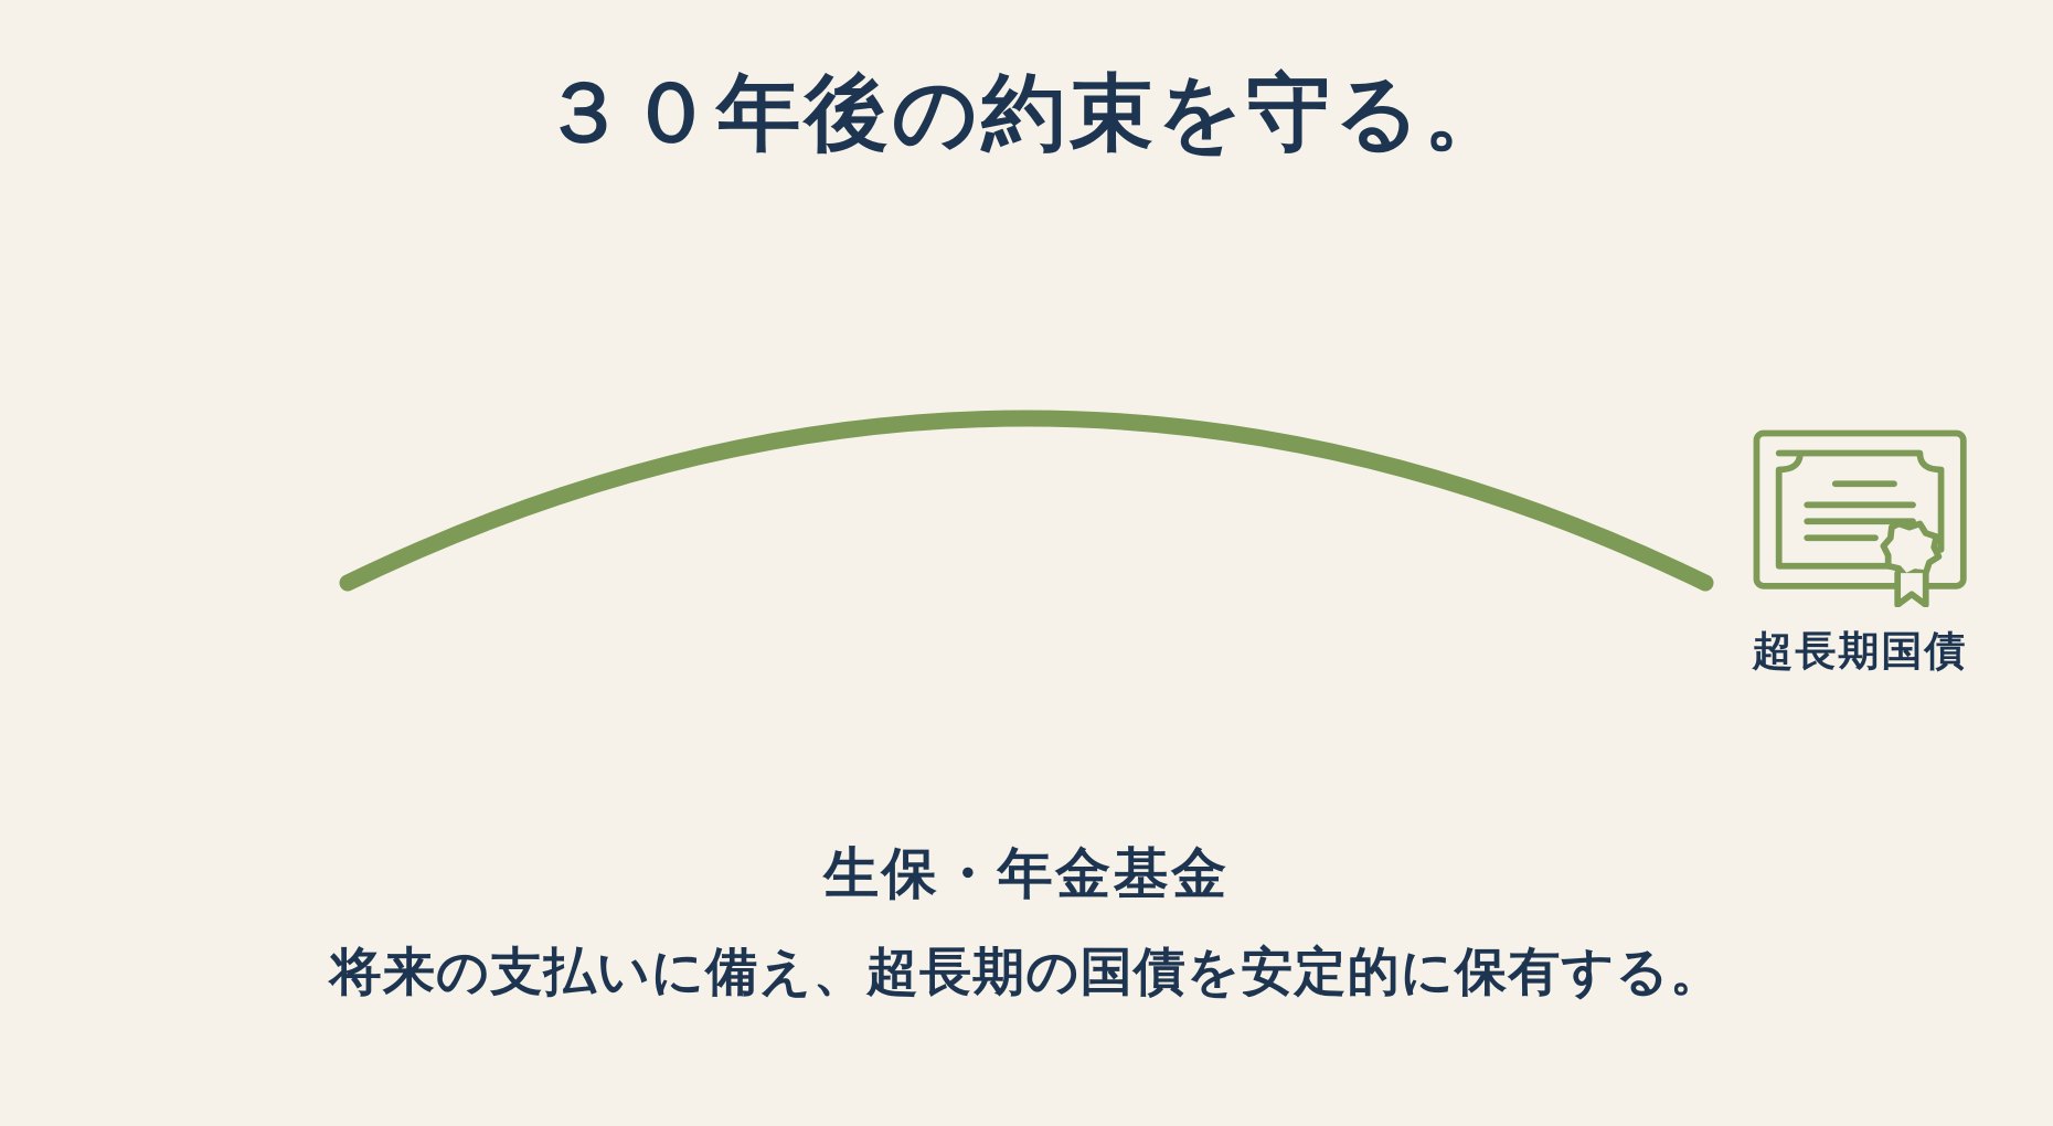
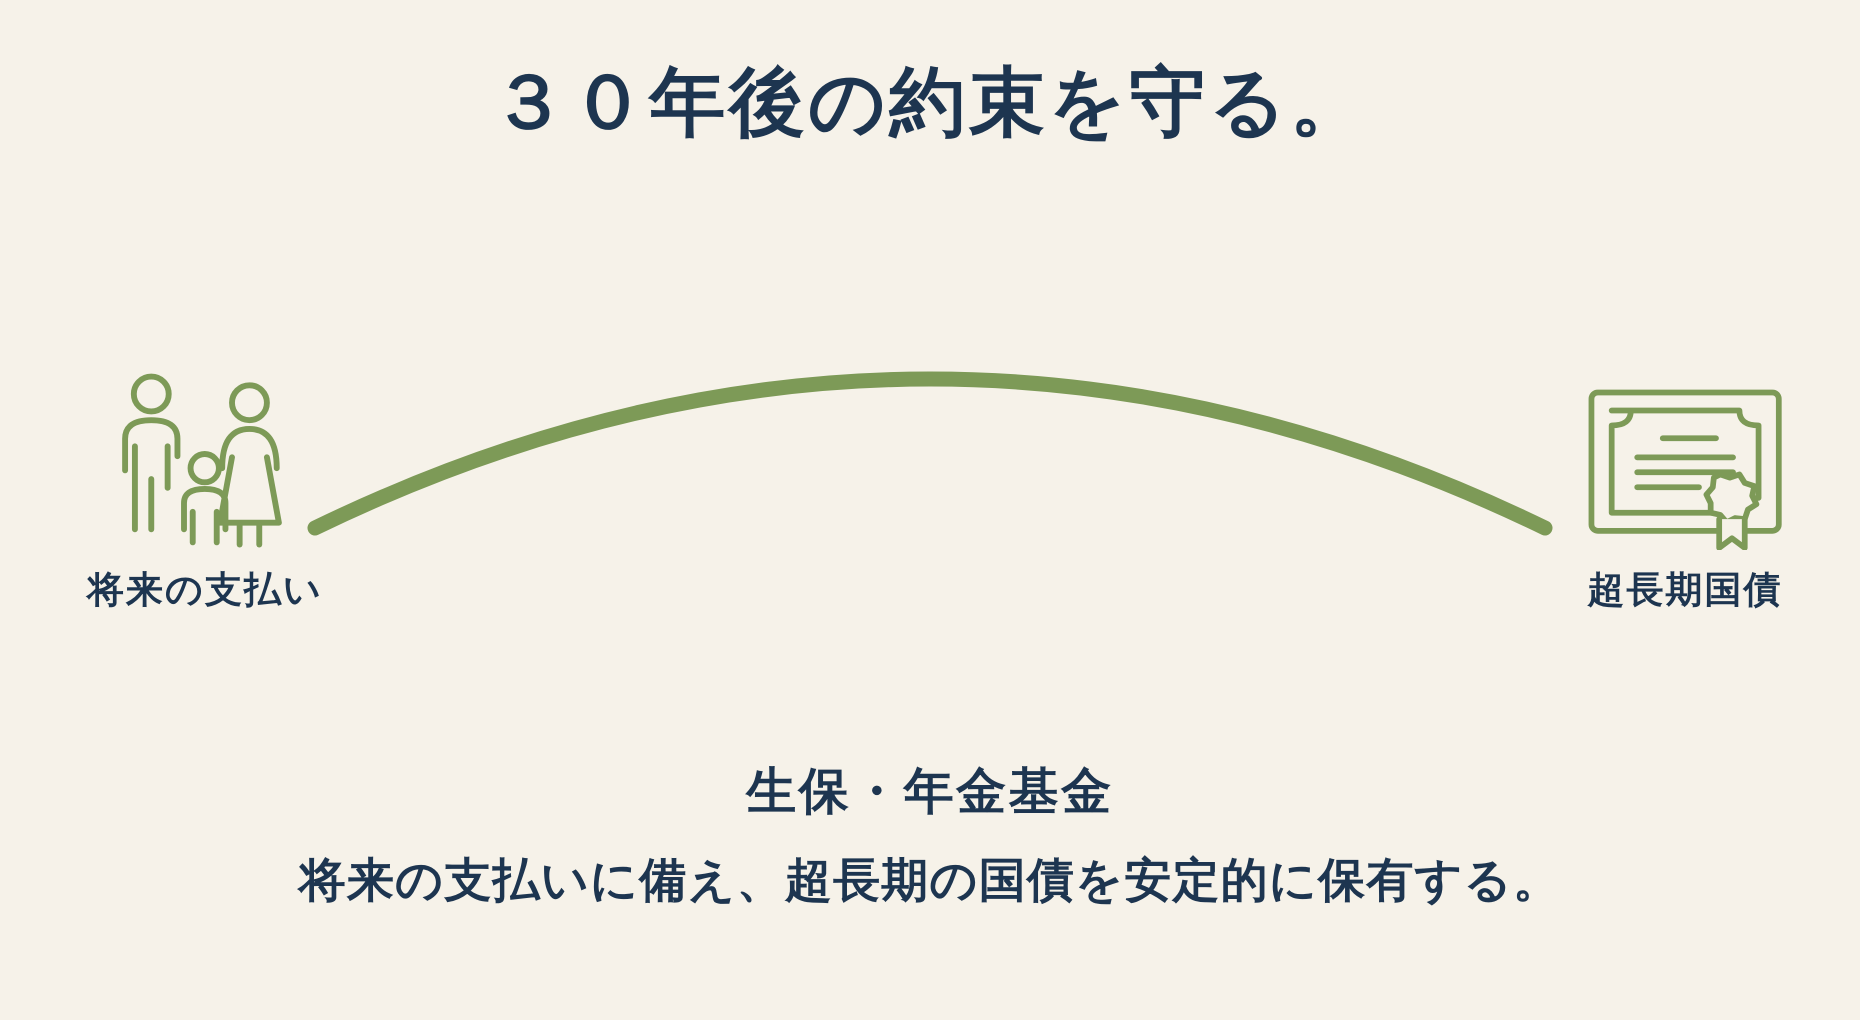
  ３０年後の約束を守る。
+ 将来の支払い
  超長期国債
  生保・年金基金
  将来の支払いに備え、超長期の国債を安定的に保有する。
